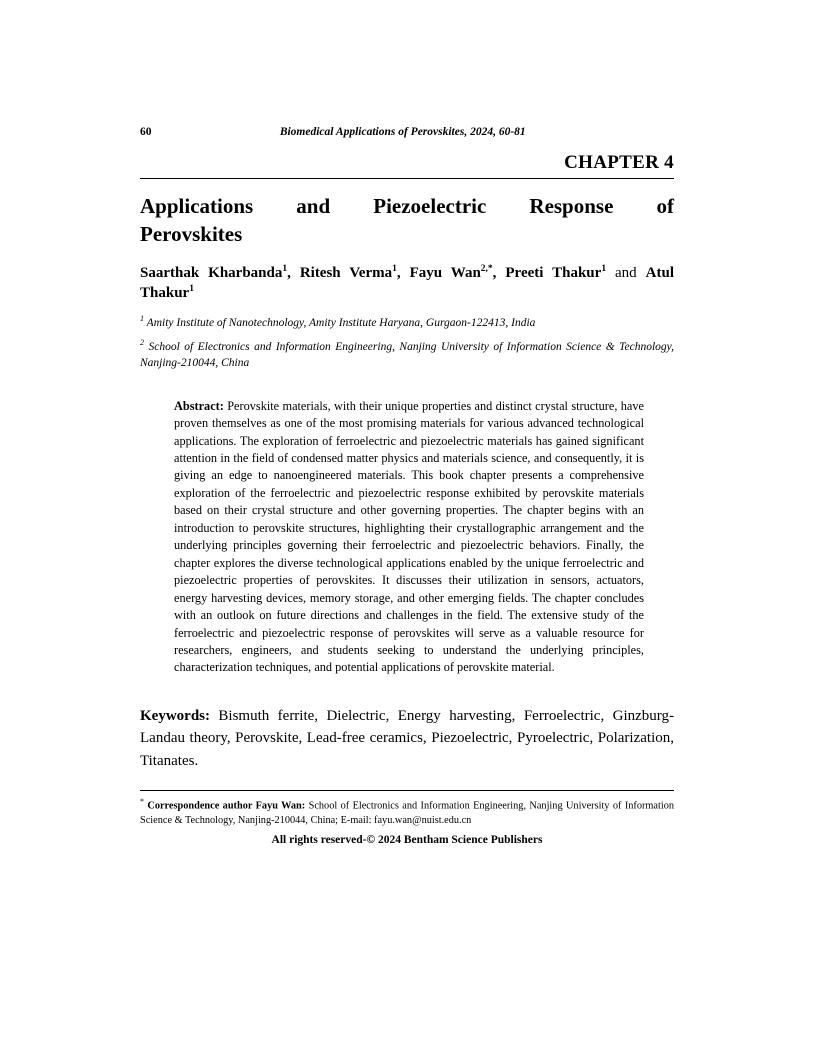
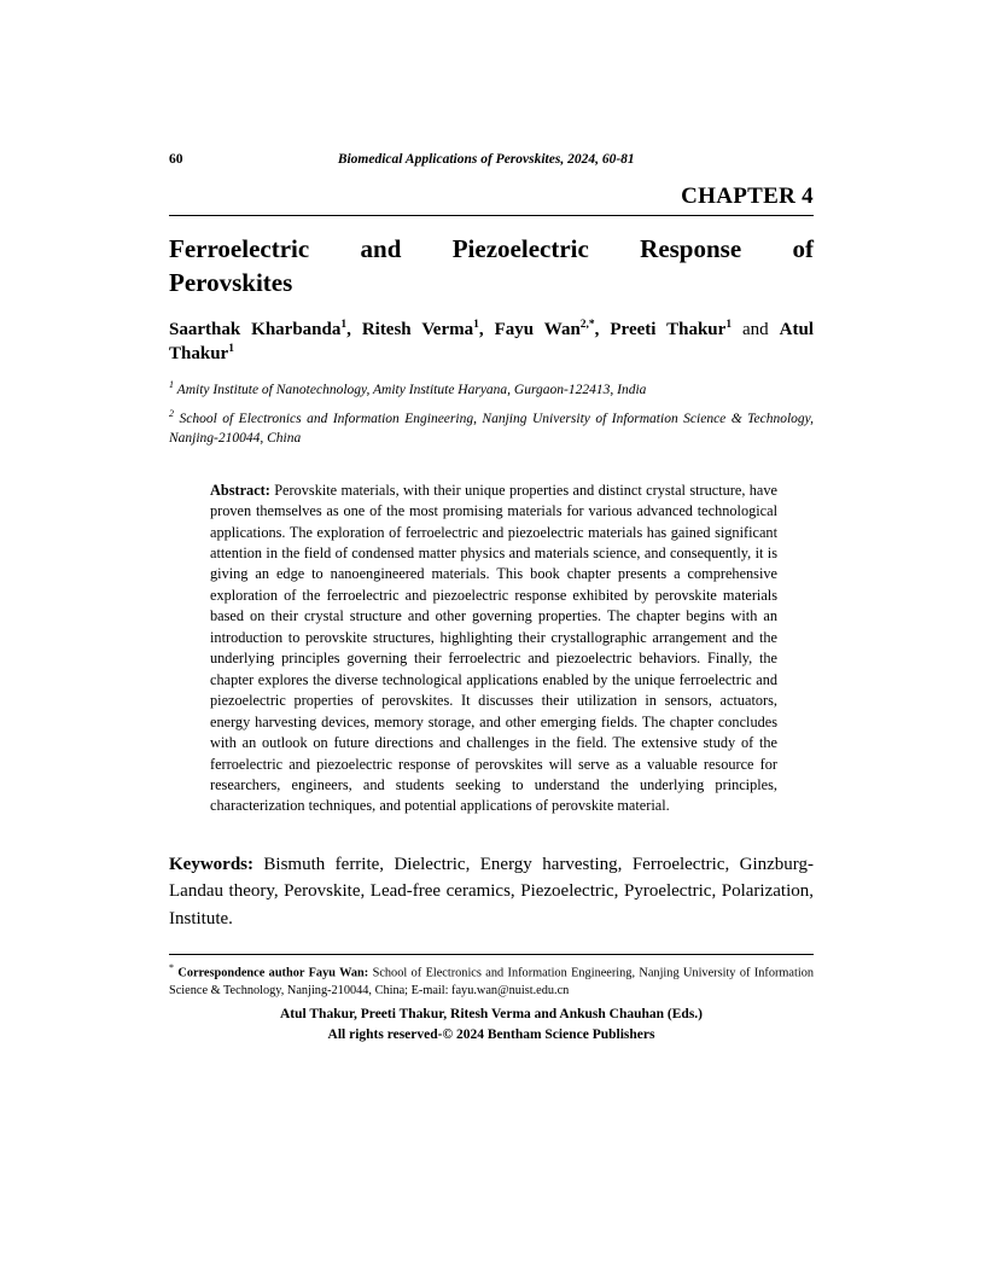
  60
  Biomedical Applications of Perovskites, 2024, 60-81
  CHAPTER 4
- Applications and Piezoelectric Response of
+ Ferroelectric and Piezoelectric Response of
  Perovskites
  Saarthak Kharbanda1, Ritesh Verma1, Fayu Wan2,*, Preeti Thakur1 and Atul Thakur1
  1 Amity Institute of Nanotechnology, Amity Institute Haryana, Gurgaon-122413, India
  2 School of Electronics and Information Engineering, Nanjing University of Information Science & Technology, Nanjing-210044, China
  Abstract: Perovskite materials, with their unique properties and distinct crystal structure, have proven themselves as one of the most promising materials for various advanced technological applications. The exploration of ferroelectric and piezoelectric materials has gained significant attention in the field of condensed matter physics and materials science, and consequently, it is giving an edge to nanoengineered materials. This book chapter presents a comprehensive exploration of the ferroelectric and piezoelectric response exhibited by perovskite materials based on their crystal structure and other governing properties. The chapter begins with an introduction to perovskite structures, highlighting their crystallographic arrangement and the underlying principles governing their ferroelectric and piezoelectric behaviors. Finally, the chapter explores the diverse technological applications enabled by the unique ferroelectric and piezoelectric properties of perovskites. It discusses their utilization in sensors, actuators, energy harvesting devices, memory storage, and other emerging fields. The chapter concludes with an outlook on future directions and challenges in the field. The extensive study of the ferroelectric and piezoelectric response of perovskites will serve as a valuable resource for researchers, engineers, and students seeking to understand the underlying principles, characterization techniques, and potential applications of perovskite material.
- Keywords: Bismuth ferrite, Dielectric, Energy harvesting, Ferroelectric, Ginzburg-Landau theory, Perovskite, Lead-free ceramics, Piezoelectric, Pyroelectric, Polarization, Titanates.
+ Keywords: Bismuth ferrite, Dielectric, Energy harvesting, Ferroelectric, Ginzburg-Landau theory, Perovskite, Lead-free ceramics, Piezoelectric, Pyroelectric, Polarization, Institute.
  * Correspondence author Fayu Wan: School of Electronics and Information Engineering, Nanjing University of Information Science & Technology, Nanjing-210044, China; E-mail: fayu.wan@nuist.edu.cn
+ Atul Thakur, Preeti Thakur, Ritesh Verma and Ankush Chauhan (Eds.)
  All rights reserved-© 2024 Bentham Science Publishers
